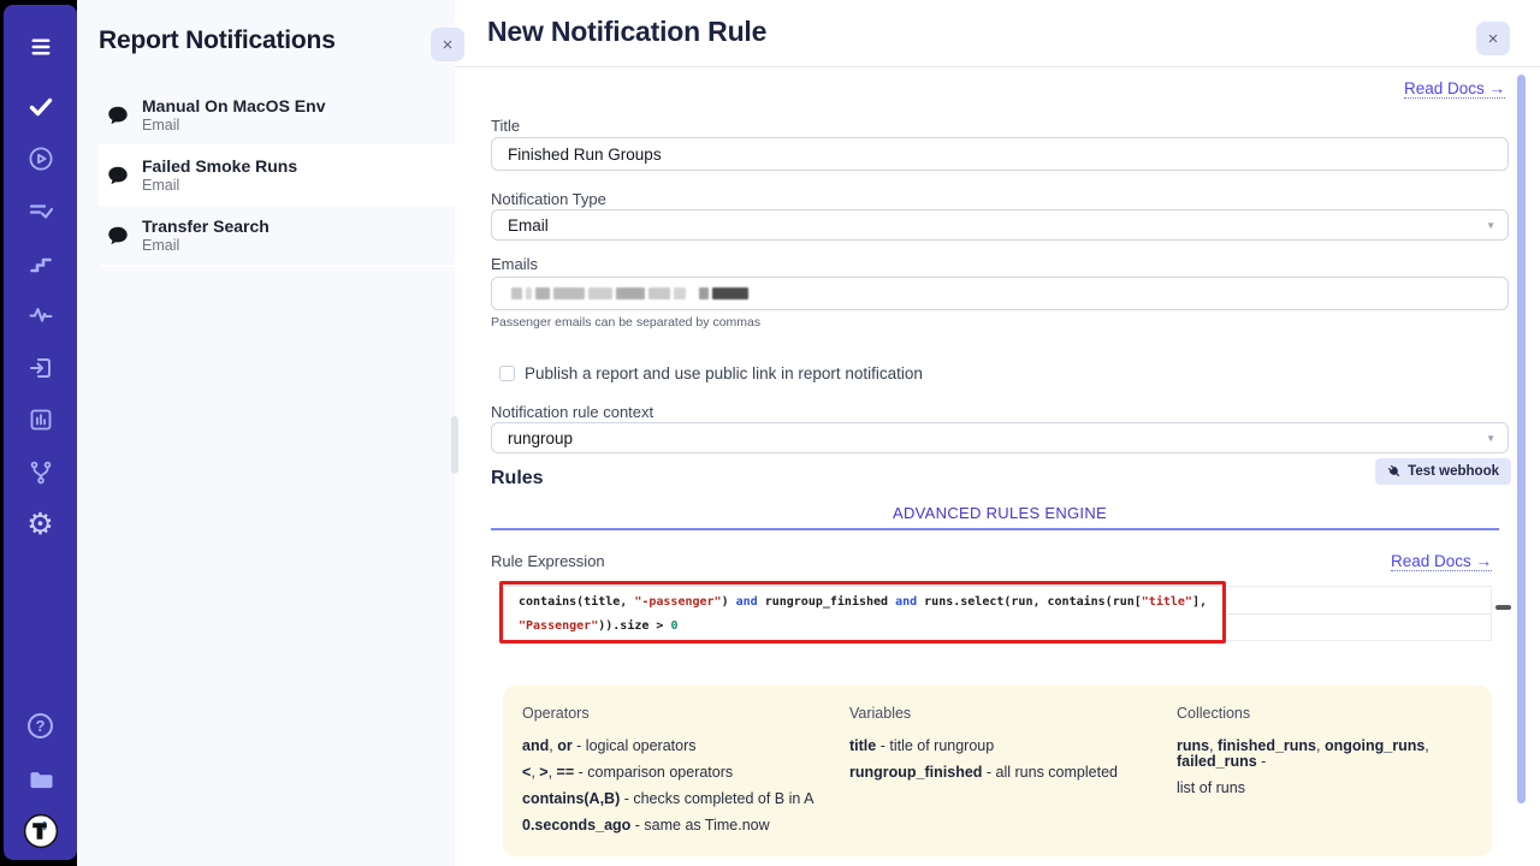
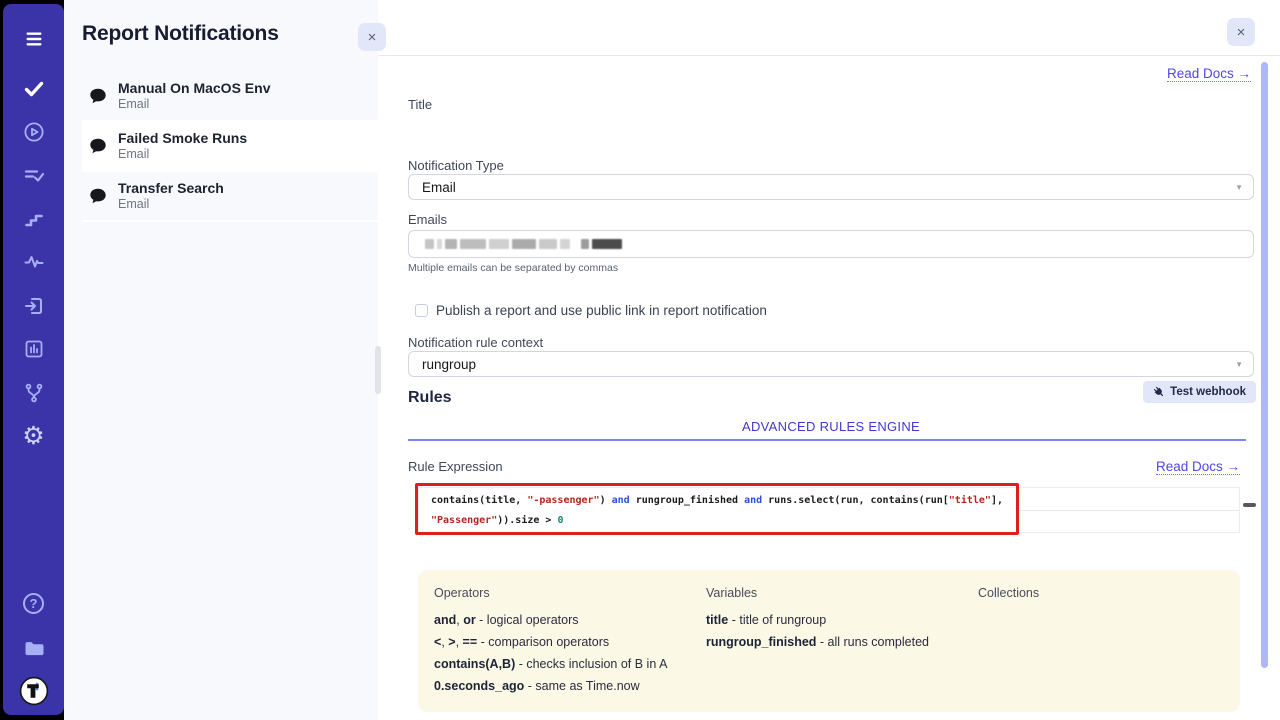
  ⚙
  ?
  Report Notifications
  Manual On MacOS Env
  Email
  Failed Smoke Runs
  Email
  Transfer Search
  Email
  ×
- New Notification Rule
  ×
  Read Docs →
  Title
- Finished Run Groups
  Notification Type
  Email
  ▼
  Emails
- Passenger emails can be separated by commas
+ Multiple emails can be separated by commas
  Publish a report and use public link in report notification
  Notification rule context
  rungroup
  ▼
  Rules
  Test webhook
  ADVANCED RULES ENGINE
  Rule Expression
  Read Docs →
  contains(title, "-passenger") and rungroup_finished and runs.select(run, contains(run["title"],
  "Passenger")).size > 0
  Operators
  and, or - logical operators
  <, >, == - comparison operators
- contains(A,B) - checks completed of B in A
+ contains(A,B) - checks inclusion of B in A
  0.seconds_ago - same as Time.now
  Variables
  title - title of rungroup
  rungroup_finished - all runs completed
  Collections
- runs, finished_runs, ongoing_runs, failed_runs -
- list of runs
